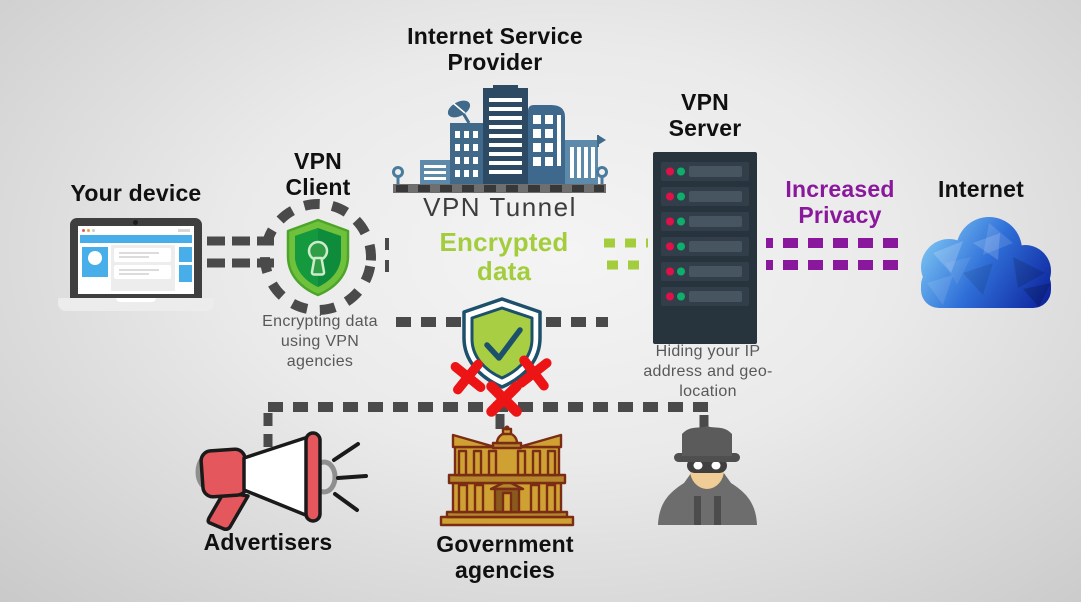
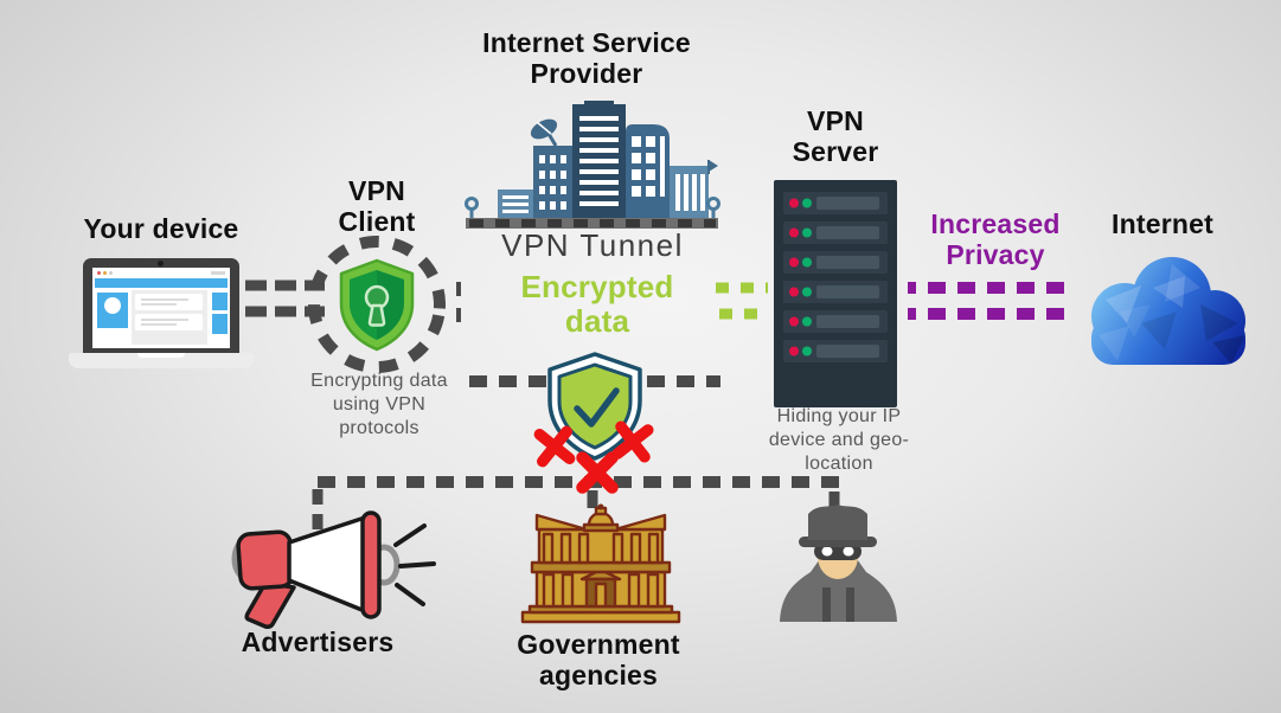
  Your device
  VPN Client
- Encrypting data using VPN agencies
+ Encrypting data using VPN protocols
  Internet Service Provider
  VPN Tunnel
  Encrypted data
  VPN Server
- Hiding your IP address and geo-location
+ Hiding your IP device and geo-location
  Increased Privacy
  Internet
  Advertisers
  Government agencies
